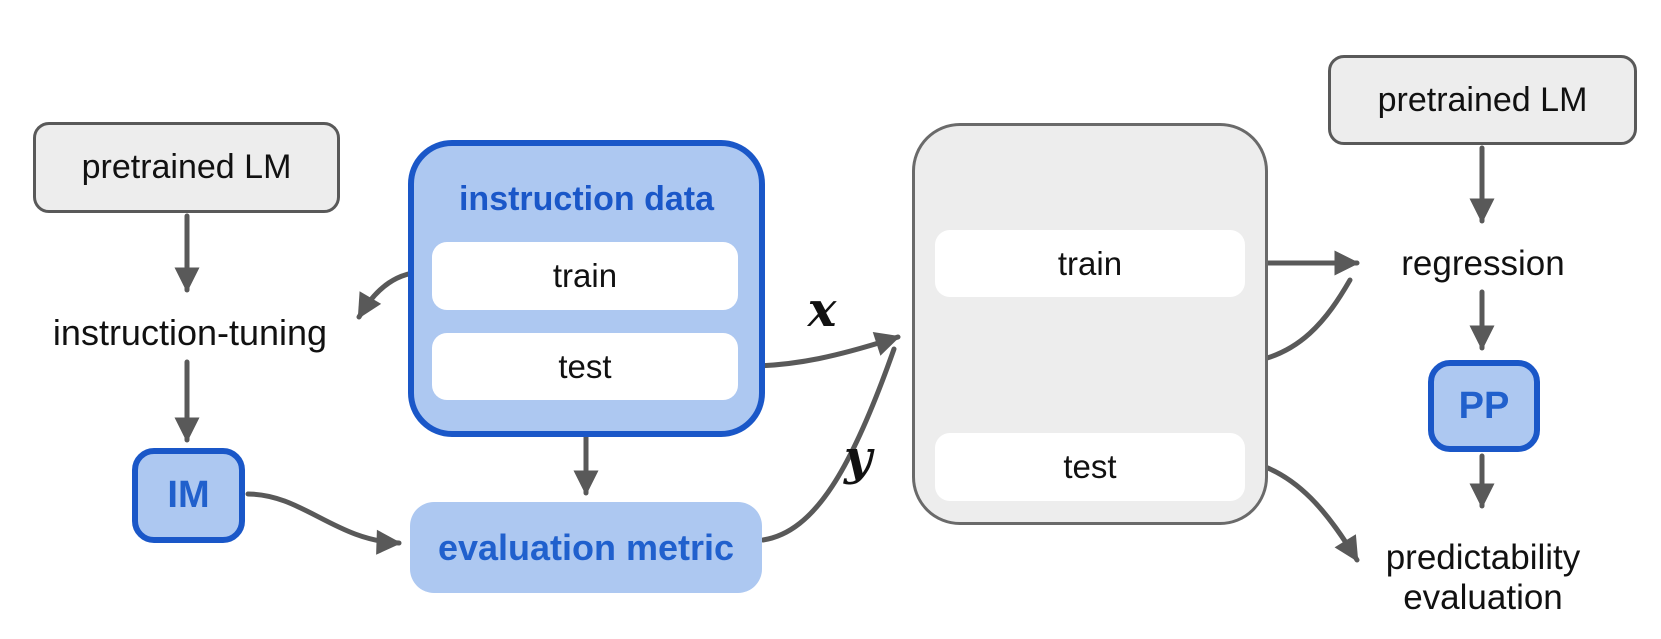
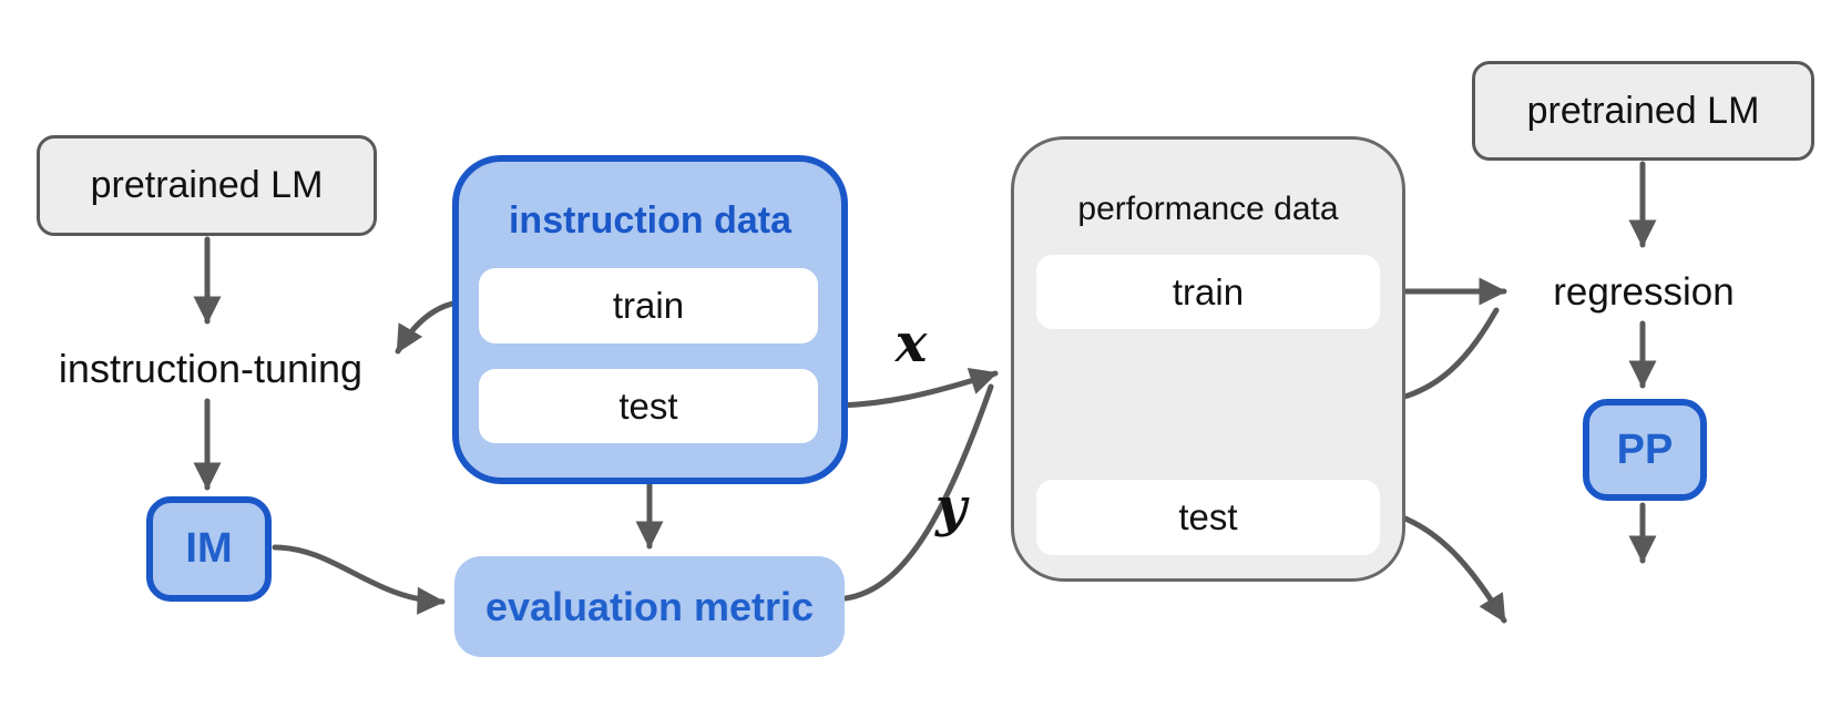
  pretrained LM
  instruction-tuning
  IM
  instruction data
  train
  test
  evaluation metric
  x
  y
+ performance data
  train
  test
  pretrained LM
  regression
  PP
- predictability
- evaluation
